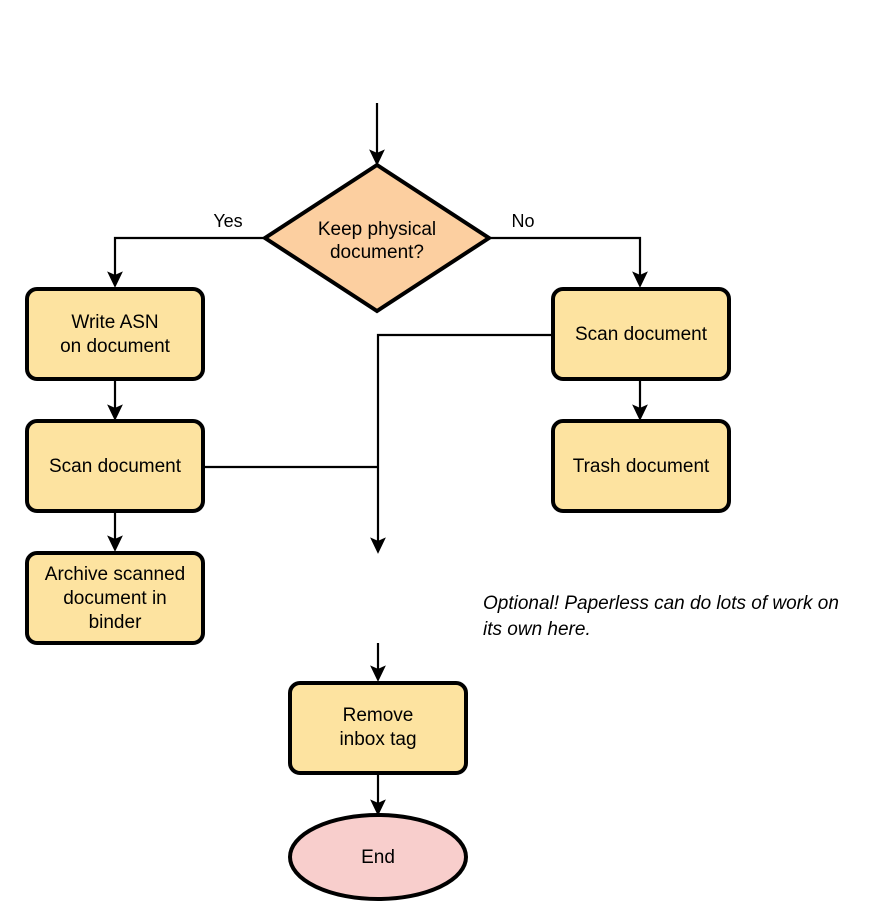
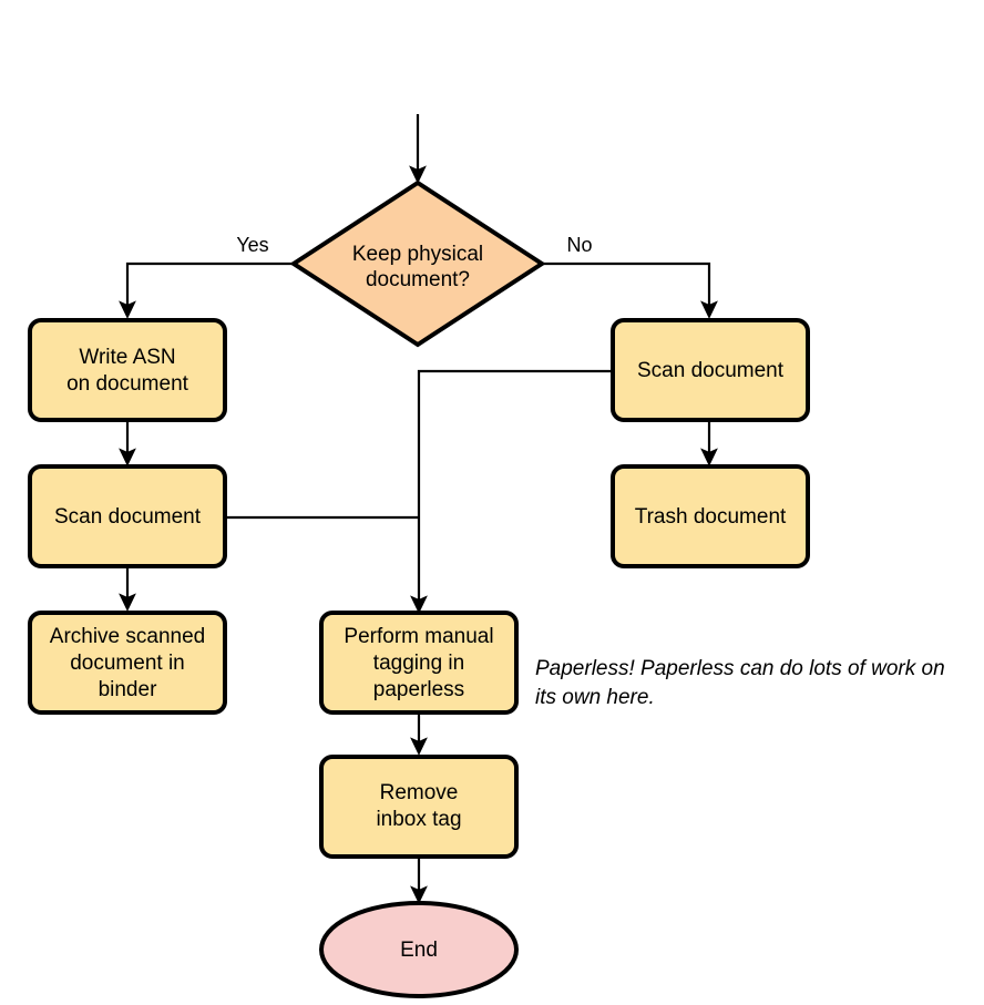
  Keep physical
  document?
  Yes
  No
  Write ASN
  on document
  Scan document
  Archive scanned
  document in
  binder
  Scan document
  Trash document
+ Perform manual
+ tagging in
+ paperless
- Optional! Paperless can do lots of work on
+ Paperless! Paperless can do lots of work on
  its own here.
  Remove
  inbox tag
  End
